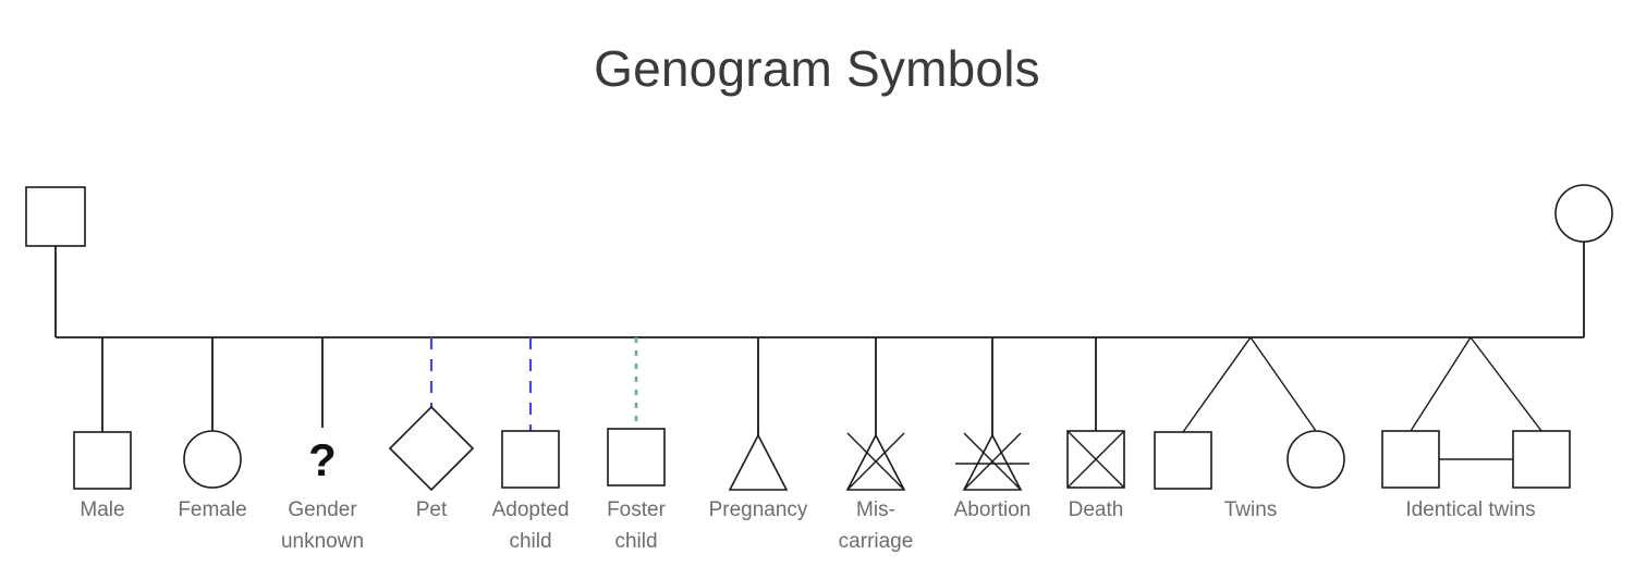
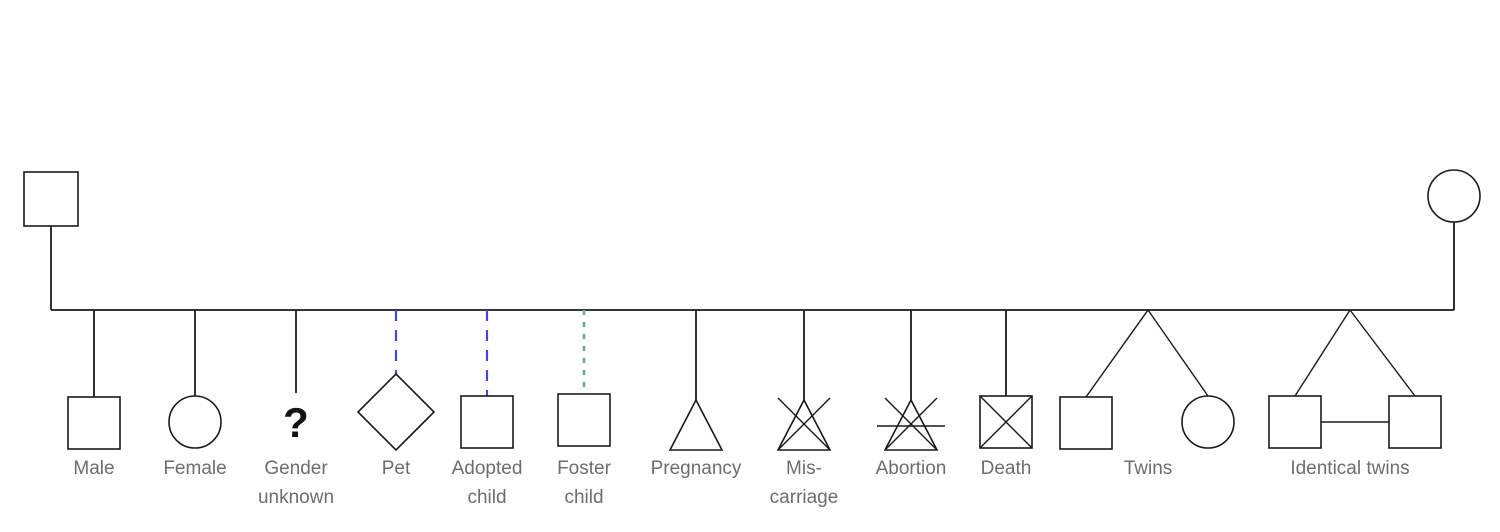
- Genogram Symbols
  ?
  Male
  Female
  Gender
  unknown
  Pet
  Adopted
  child
  Foster
  child
  Pregnancy
  Mis-
  carriage
  Abortion
  Death
  Twins
  Identical twins
